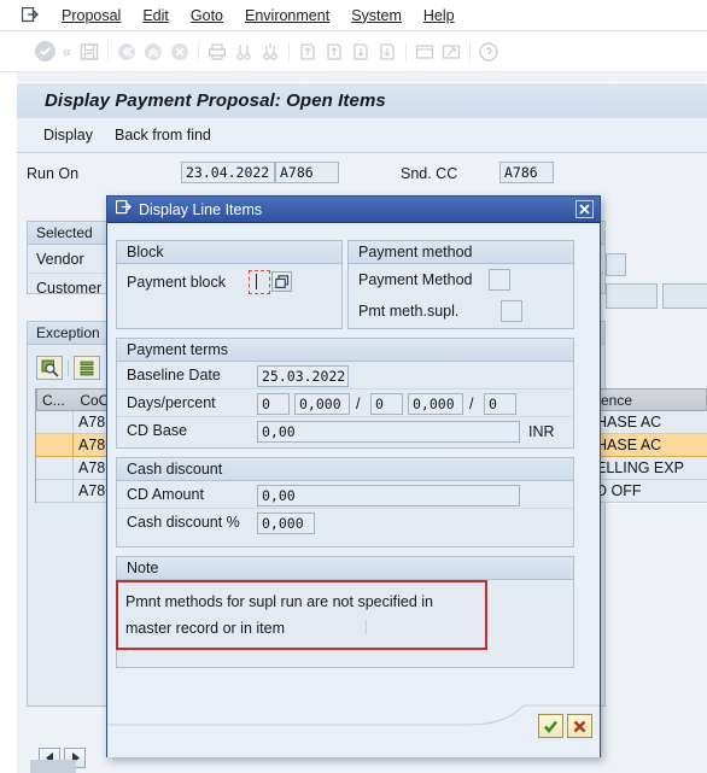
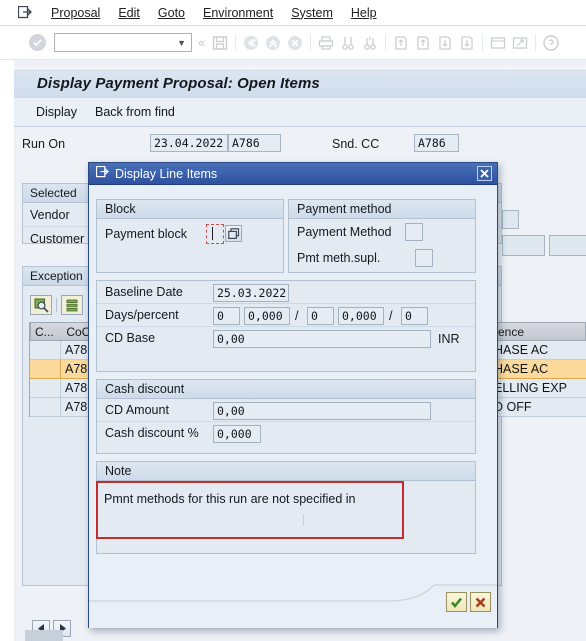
  Proposal
  Edit
  Goto
  Environment
  System
  Help
+ ▼
  «
  Display Payment Proposal: Open Items
  Display
  Back from find
  Run On
  23.04.2022
  A786
  Snd. CC
  A786
  Selected
  Vendor
  Customer
  Exception
  C...
  CoC
  ence
  A78
  A78
  A78
  A78
  HASE AC
  HASE AC
  ELLING EXP
  D OFF
  Display Line Items
  Block
  Payment block
  Payment method
  Payment Method
  Pmt meth.supl.
- Payment terms
  Baseline Date
  25.03.2022
  Days/percent
  0
  0,000
  /
  0
  0,000
  /
  0
  CD Base
  0,00
  INR
  Cash discount
  CD Amount
  0,00
  Cash discount %
  0,000
  Note
- Pmnt methods for supl run are not specified in
+ Pmnt methods for this run are not specified in
- master record or in item
